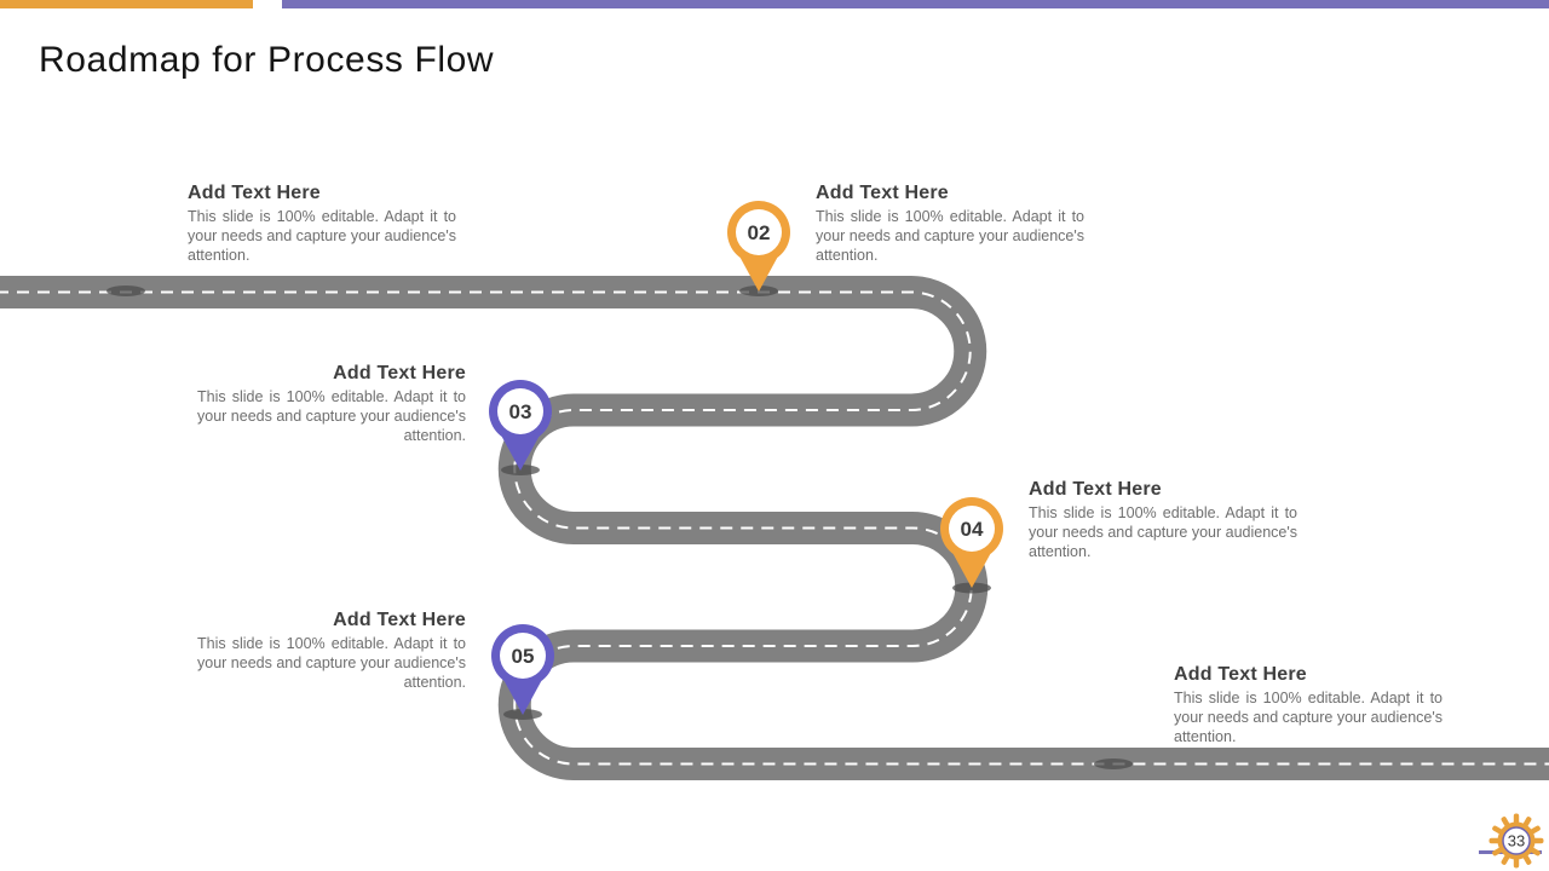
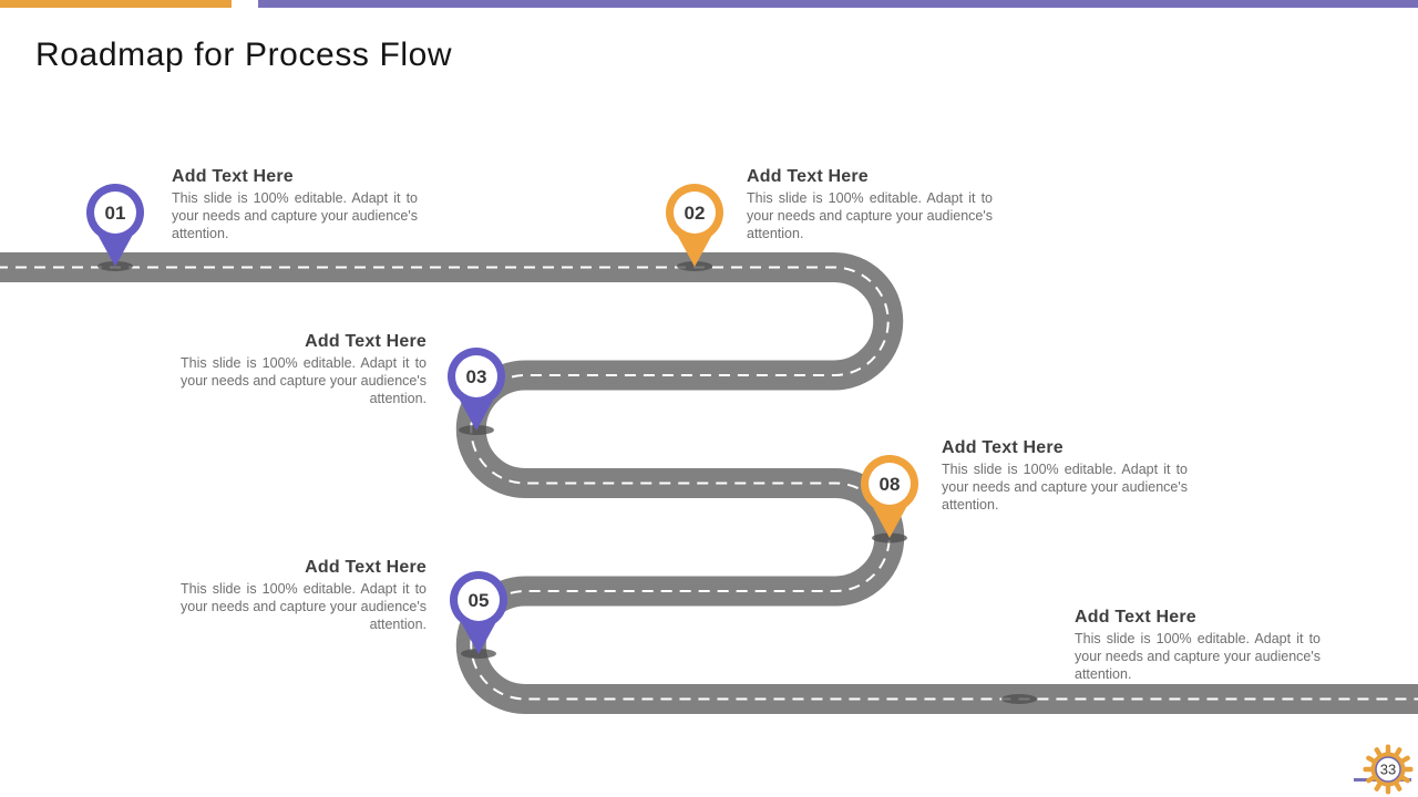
  Roadmap for Process Flow
+ 01
  02
  03
- 04
+ 08
  05
  Add Text Here
  This slide is 100% editable. Adapt it to your needs and capture your audience's attention.
  Add Text Here
  This slide is 100% editable. Adapt it to your needs and capture your audience's attention.
  Add Text Here
  This slide is 100% editable. Adapt it to your needs and capture your audience's attention.
  Add Text Here
  This slide is 100% editable. Adapt it to your needs and capture your audience's attention.
  Add Text Here
  This slide is 100% editable. Adapt it to your needs and capture your audience's attention.
  Add Text Here
  This slide is 100% editable. Adapt it to your needs and capture your audience's attention.
  33
